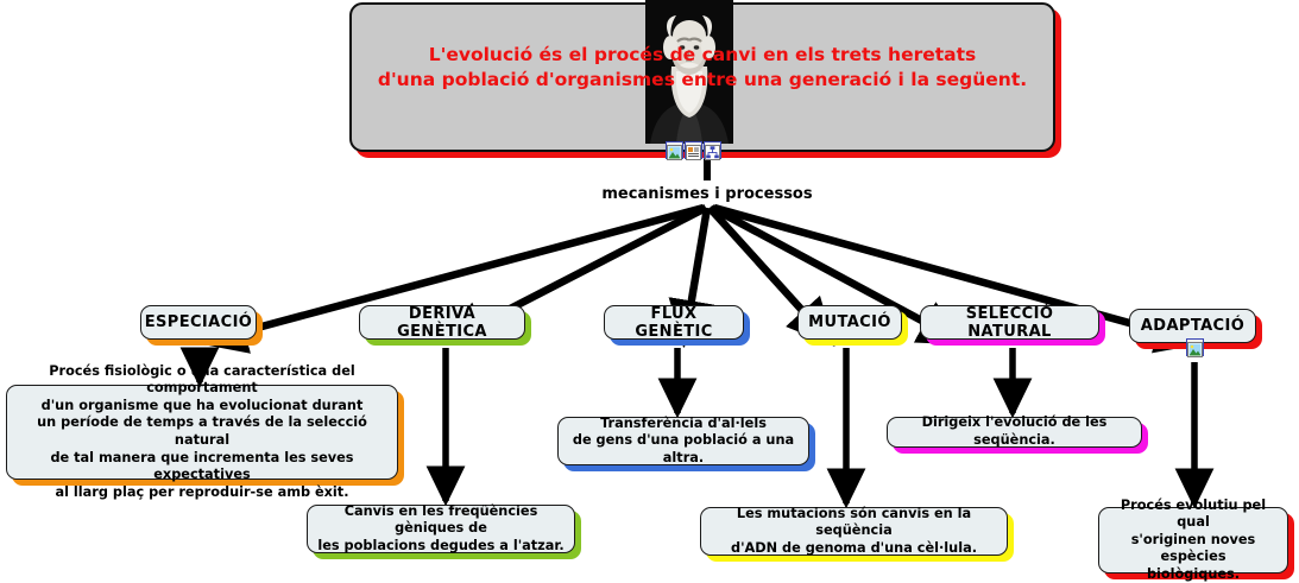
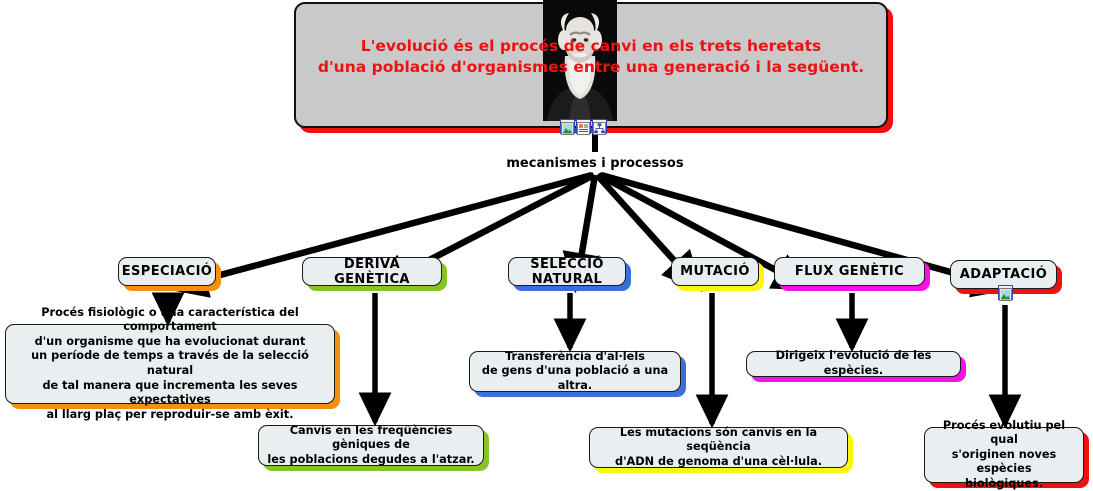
  L'evolució és el procés de canvi en els trets heretats
  d'una població d'organismes entre una generació i la següent.
  mecanismes i processos
  ESPECIACIÓ
  DERIVA GENÈTICA
- FLUX GENÈTIC
+ SELECCIÓ NATURAL
  MUTACIÓ
- SELECCIÓ NATURAL
+ FLUX GENÈTIC
  ADAPTACIÓ
  Procés fisiològic o una característica del comportament
  d'un organisme que ha evolucionat durant
  un període de temps a través de la selecció natural
  de tal manera que incrementa les seves expectatives
  al llarg plaç per reproduir-se amb èxit.
  Canvis en les freqüències gèniques de
  les poblacions degudes a l'atzar.
  Transferència d'al·lels
  de gens d'una població a una altra.
  Les mutacions són canvis en la seqüència
  d'ADN de genoma d'una cèl·lula.
- Dirigeix l'evolució de les seqüència.
+ Dirigeix l'evolució de les espècies.
  Procés evolutiu pel qual
  s'originen noves espècies
  biològiques.
